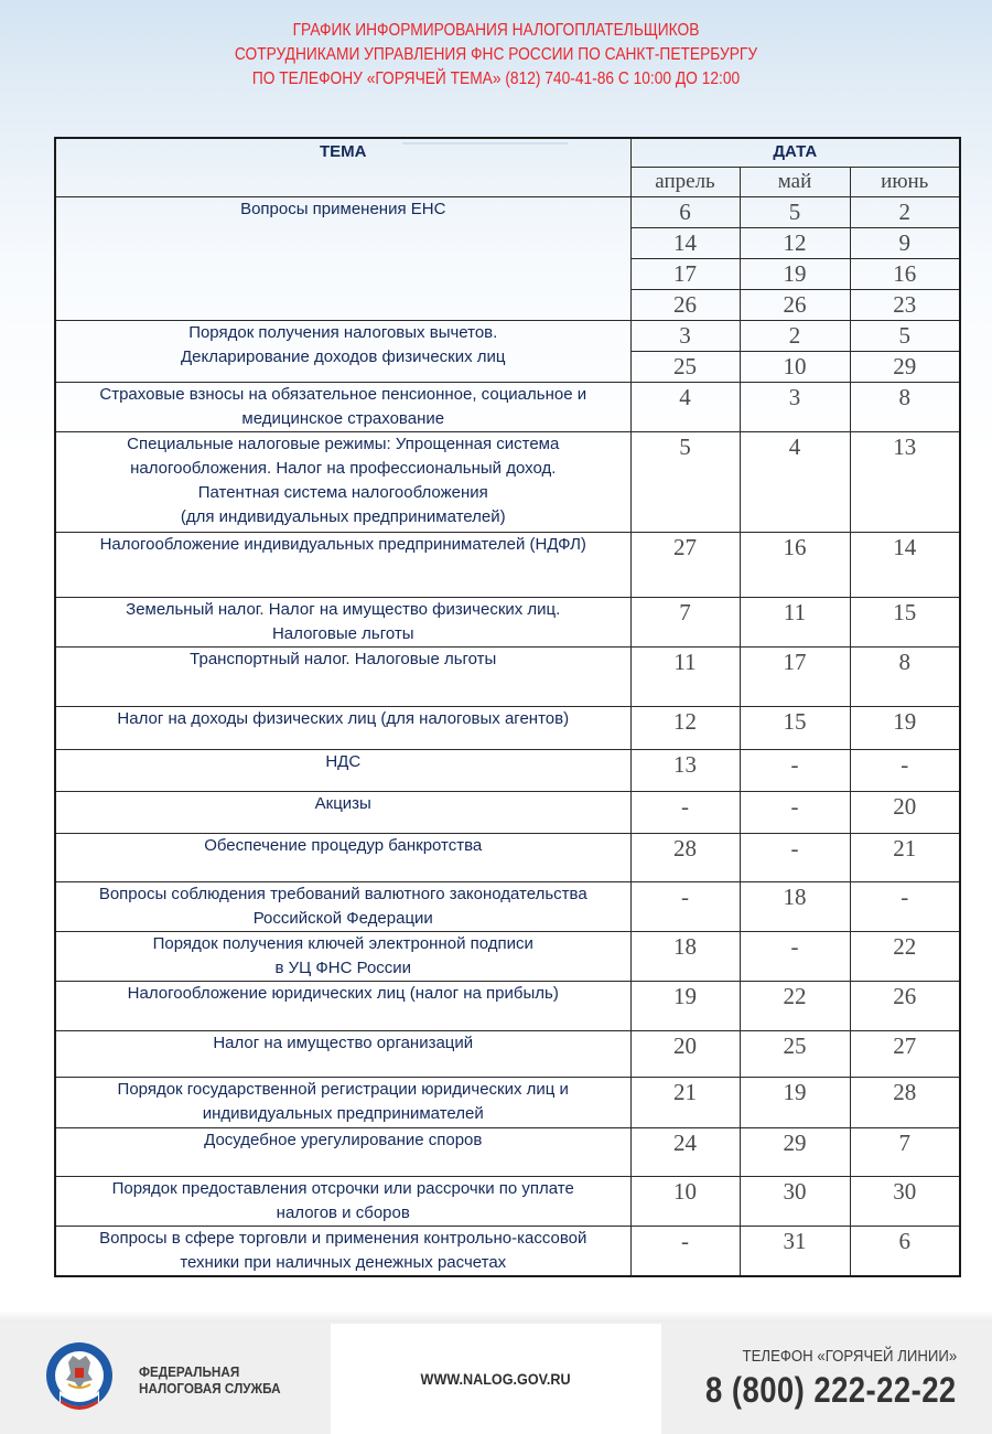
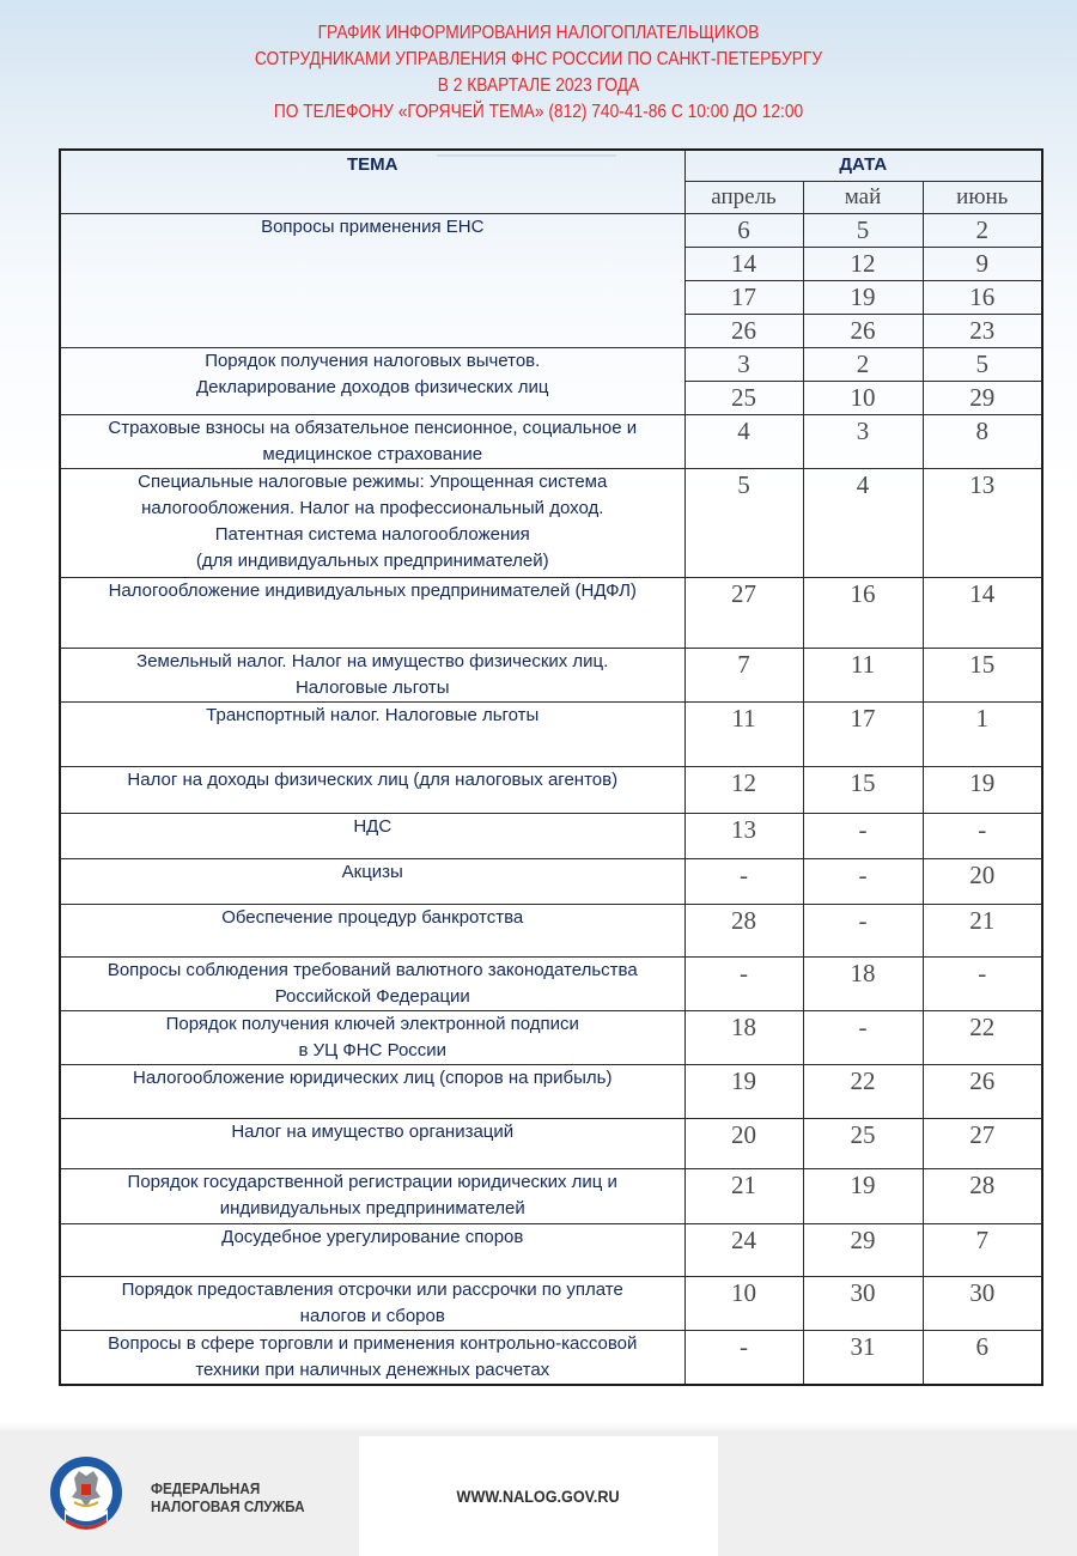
  ГРАФИК ИНФОРМИРОВАНИЯ НАЛОГОПЛАТЕЛЬЩИКОВ
  СОТРУДНИКАМИ УПРАВЛЕНИЯ ФНС РОССИИ ПО САНКТ-ПЕТЕРБУРГУ
+ В 2 КВАРТАЛЕ 2023 ГОДА
  ПО ТЕЛЕФОНУ «ГОРЯЧЕЙ ТЕМА» (812) 740-41-86 С 10:00 ДО 12:00
  ТЕМА	ДАТА
  апрель	май	июнь
  Вопросы применения ЕНС	6	5	2
  14	12	9
  17	19	16
  26	26	23
  Порядок получения налоговых вычетов.Декларирование доходов физических лиц	3	2	5
  25	10	29
  Страховые взносы на обязательное пенсионное, социальное имедицинское страхование	4	3	8
  Специальные налоговые режимы: Упрощенная системаналогообложения. Налог на профессиональный доход.Патентная система налогообложения(для индивидуальных предпринимателей)	5	4	13
  Налогообложение индивидуальных предпринимателей (НДФЛ)	27	16	14
  Земельный налог. Налог на имущество физических лиц.Налоговые льготы	7	11	15
- Транспортный налог. Налоговые льготы	11	17	8
+ Транспортный налог. Налоговые льготы	11	17	1
  Налог на доходы физических лиц (для налоговых агентов)	12	15	19
  НДС	13	-	-
  Акцизы	-	-	20
  Обеспечение процедур банкротства	28	-	21
  Вопросы соблюдения требований валютного законодательстваРоссийской Федерации	-	18	-
  Порядок получения ключей электронной подписив УЦ ФНС России	18	-	22
- Налогообложение юридических лиц (налог на прибыль)	19	22	26
+ Налогообложение юридических лиц (споров на прибыль)	19	22	26
  Налог на имущество организаций	20	25	27
  Порядок государственной регистрации юридических лиц ииндивидуальных предпринимателей	21	19	28
  Досудебное урегулирование споров	24	29	7
  Порядок предоставления отсрочки или рассрочки по уплатеналогов и сборов	10	30	30
  Вопросы в сфере торговли и применения контрольно-кассовойтехники при наличных денежных расчетах	-	31	6
  ФЕДЕРАЛЬНАЯ
  НАЛОГОВАЯ СЛУЖБА
  WWW.NALOG.GOV.RU
- ТЕЛЕФОН «ГОРЯЧЕЙ ЛИНИИ»
- 8 (800) 222-22-22
